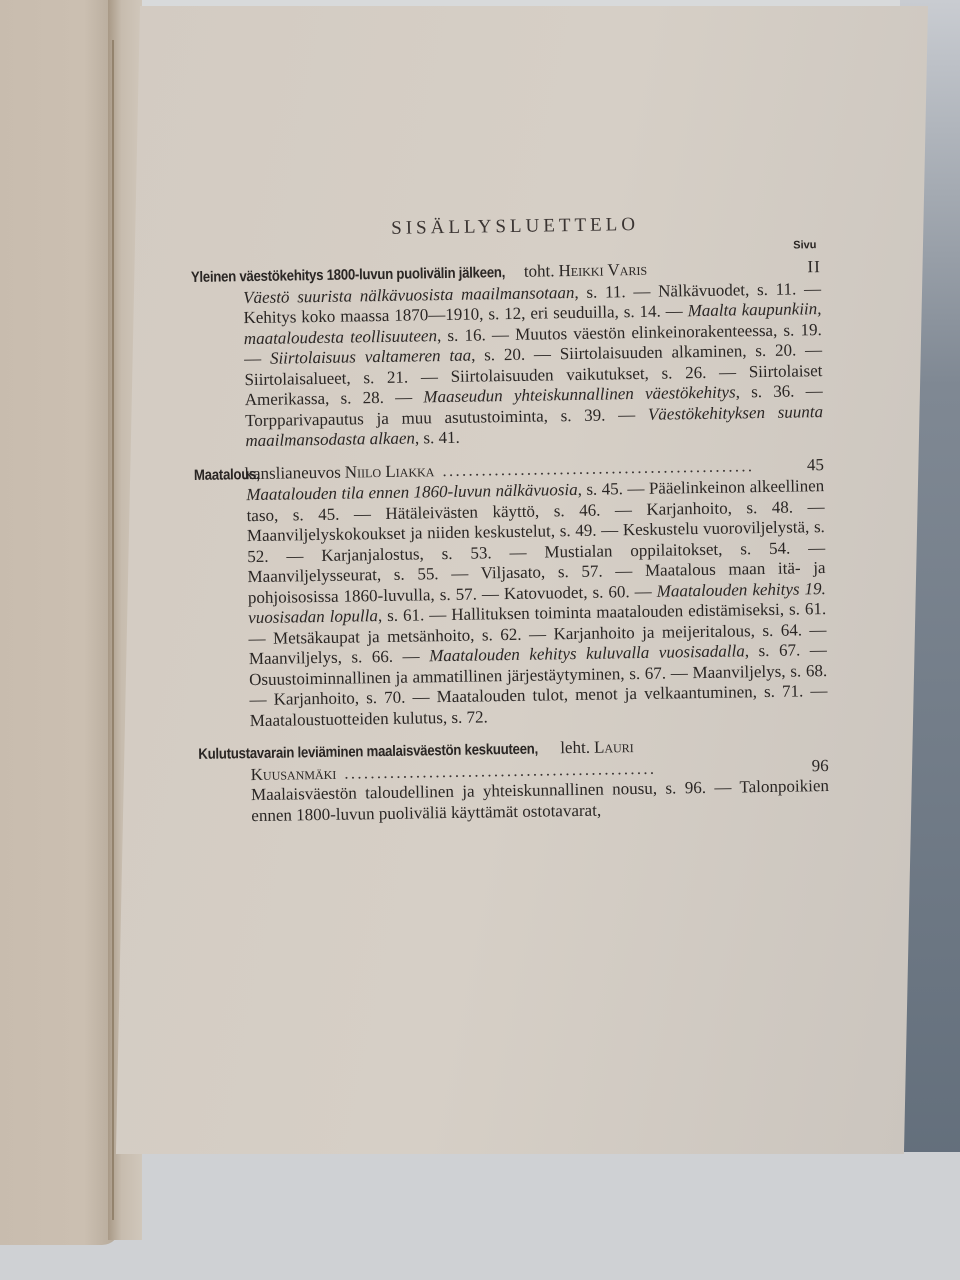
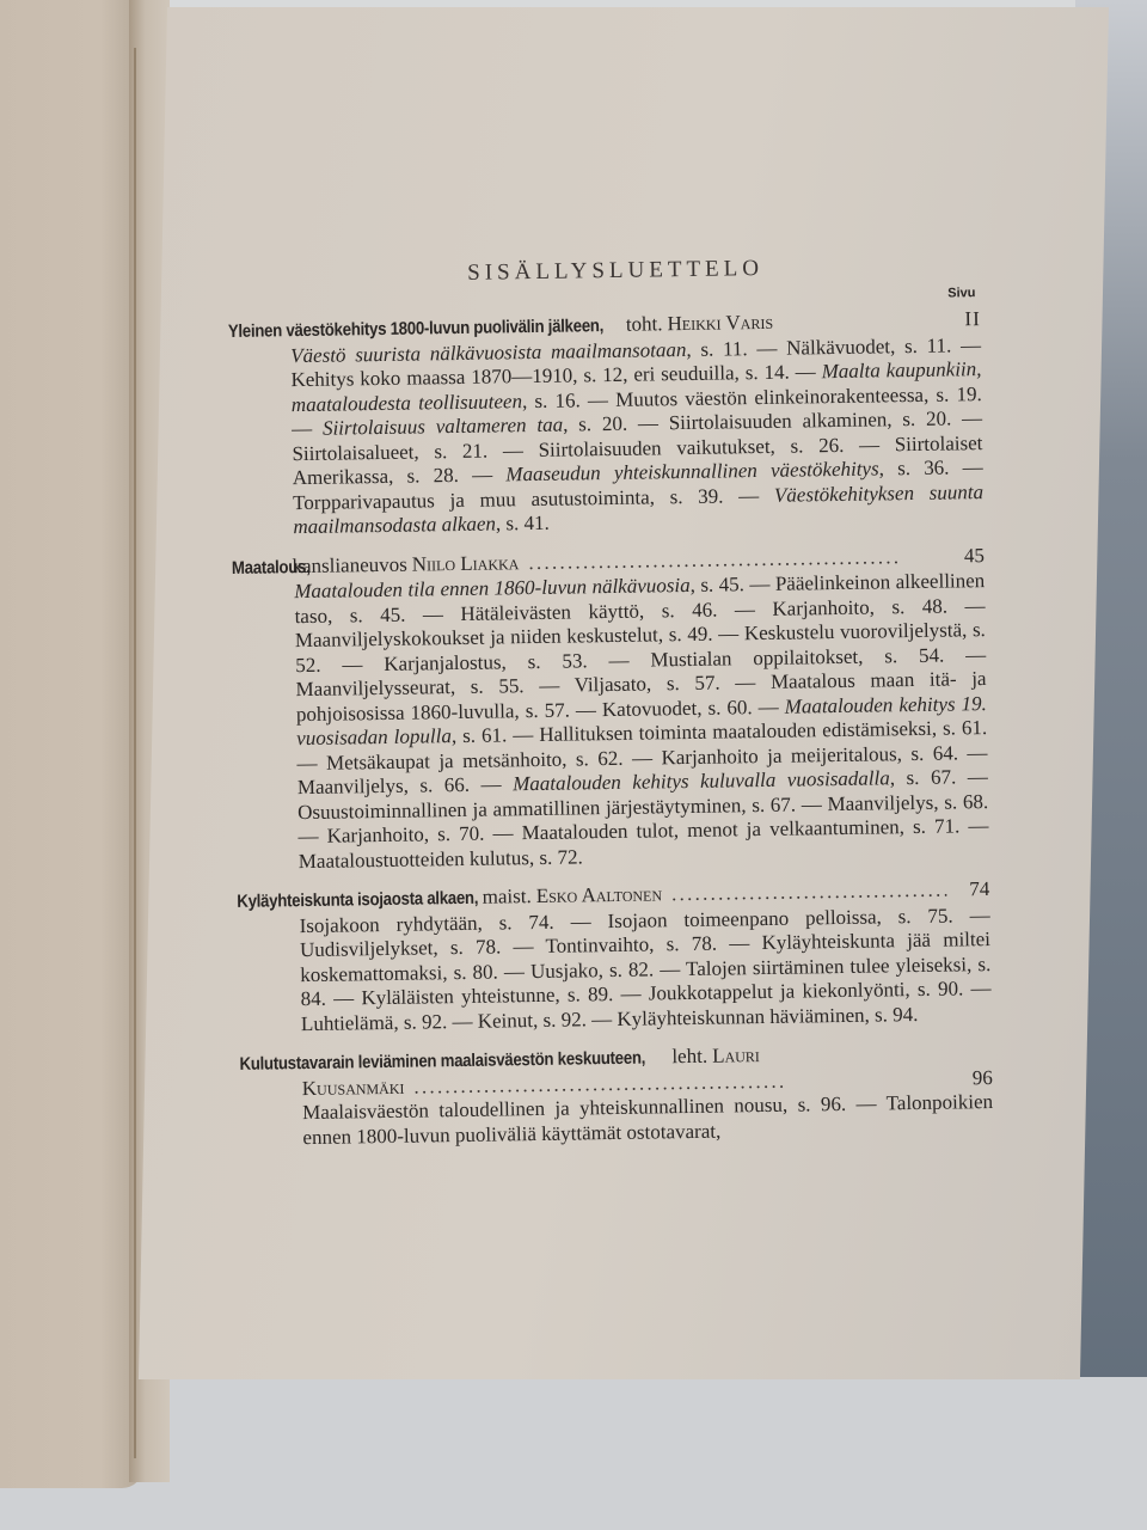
  SISÄLLYSLUETTELO
  Sivu
  Yleinen väestökehitys 1800-luvun puolivälin jälkeen,
  toht. Heikki Varis
  II
  Väestö suurista nälkävuosista maailmansotaan, s. 11. — Nälkävuodet, s. 11. — Kehitys koko maassa 1870—1910, s. 12, eri seuduilla, s. 14. — Maalta kaupunkiin, maataloudesta teollisuuteen, s. 16. — Muutos väestön elinkeinorakenteessa, s. 19. — Siirtolaisuus valtameren taa, s. 20. — Siirtolaisuuden alkaminen, s. 20. — Siirtolaisalueet, s. 21. — Siirtolaisuuden vaikutukset, s. 26. — Siirtolaiset Amerikassa, s. 28. — Maaseudun yhteiskunnallinen väestökehitys, s. 36. — Torpparivapautus ja muu asutustoiminta, s. 39. — Väestökehityksen suunta maailmansodasta alkaen, s. 41.
  Maatalous,
  kanslianeuvos Niilo Liakka
  45
  Maatalouden tila ennen 1860-luvun nälkävuosia, s. 45. — Pääelinkeinon alkeellinen taso, s. 45. — Hätäleivästen käyttö, s. 46. — Karjanhoito, s. 48. — Maanviljelyskokoukset ja niiden keskustelut, s. 49. — Keskustelu vuoroviljelystä, s. 52. — Karjanjalostus, s. 53. — Mustialan oppilaitokset, s. 54. — Maanviljelysseurat, s. 55. — Viljasato, s. 57. — Maatalous maan itä- ja pohjoisosissa 1860-luvulla, s. 57. — Katovuodet, s. 60. — Maatalouden kehitys 19. vuosisadan lopulla, s. 61. — Hallituksen toiminta maatalouden edistämiseksi, s. 61. — Metsäkaupat ja metsänhoito, s. 62. — Karjanhoito ja meijeritalous, s. 64. — Maanviljelys, s. 66. — Maatalouden kehitys kuluvalla vuosisadalla, s. 67. — Osuustoiminnallinen ja ammatillinen järjestäytyminen, s. 67. — Maanviljelys, s. 68. — Karjanhoito, s. 70. — Maatalouden tulot, menot ja velkaantuminen, s. 71. — Maataloustuotteiden kulutus, s. 72.
+ Kyläyhteiskunta isojaosta alkaen,
+ maist. Esko Aaltonen
+ 74
+ Isojakoon ryhdytään, s. 74. — Isojaon toimeenpano pelloissa, s. 75. — Uudisviljelykset, s. 78. — Tontinvaihto, s. 78. — Kyläyhteiskunta jää miltei koskemattomaksi, s. 80. — Uusjako, s. 82. — Talojen siirtäminen tulee yleiseksi, s. 84. — Kyläläisten yhteistunne, s. 89. — Joukkotappelut ja kiekonlyönti, s. 90. — Luhtielämä, s. 92. — Keinut, s. 92. — Kyläyhteiskunnan häviäminen, s. 94.
  Kulutustavarain leviäminen maalaisväestön keskuuteen,
  leht. Lauri
  Kuusanmäki
  96
  Maalaisväestön taloudellinen ja yhteiskunnallinen nousu, s. 96. — Talonpoikien ennen 1800-luvun puoliväliä käyttämät ostotavarat,
